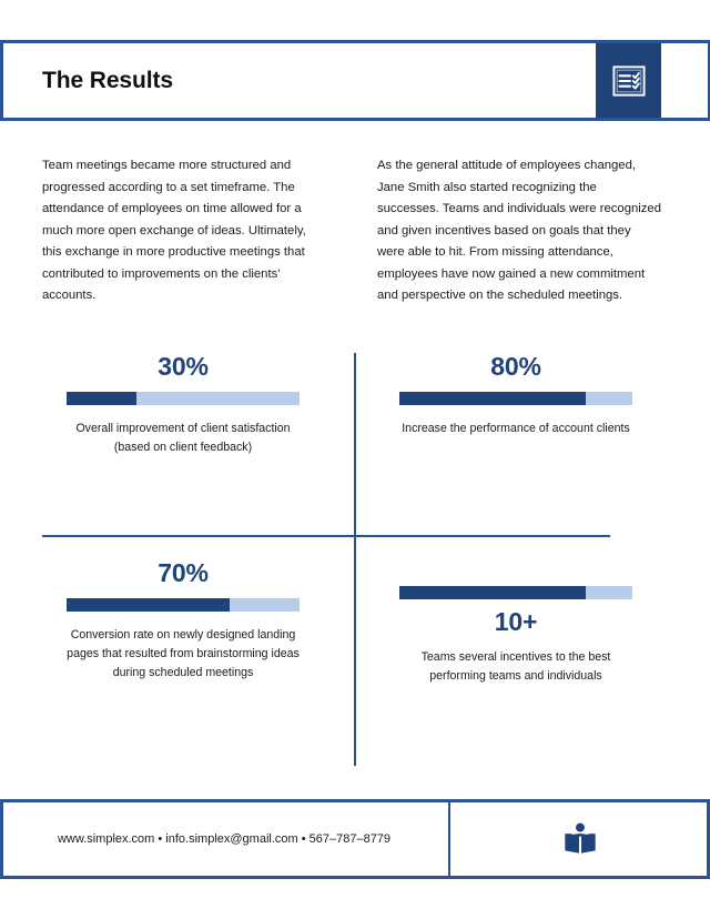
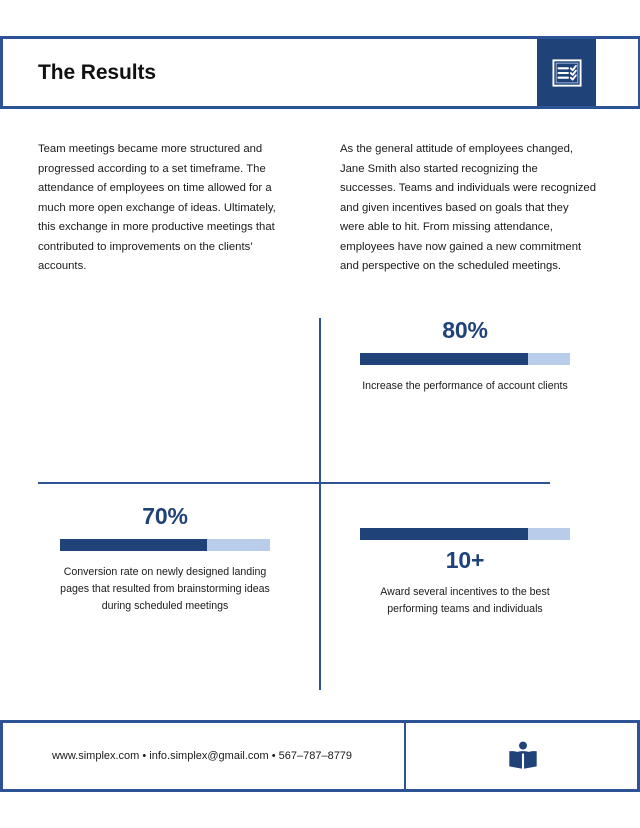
  The Results
  Team meetings became more structured and progressed according to a set timeframe. The attendance of employees on time allowed for a much more open exchange of ideas. Ultimately, this exchange in more productive meetings that contributed to improvements on the clients’ accounts.
  As the general attitude of employees changed, Jane Smith also started recognizing the successes. Teams and individuals were recognized and given incentives based on goals that they were able to hit. From missing attendance, employees have now gained a new commitment and perspective on the scheduled meetings.
- 30%
- Overall improvement of client satisfaction (based on client feedback)
  80%
  Increase the performance of account clients
  70%
  Conversion rate on newly designed landing pages that resulted from brainstorming ideas during scheduled meetings
  10+
- Teams several incentives to the best performing teams and individuals
+ Award several incentives to the best performing teams and individuals
  www.simplex.com • info.simplex@gmail.com • 567–787–8779
